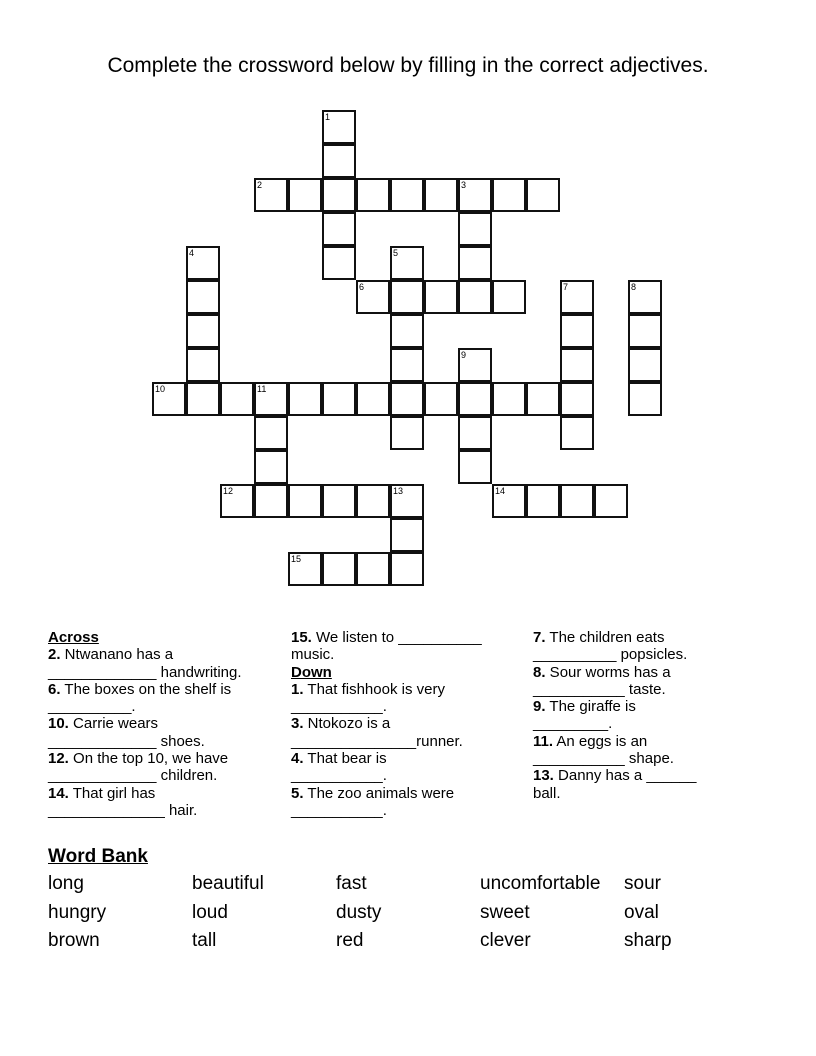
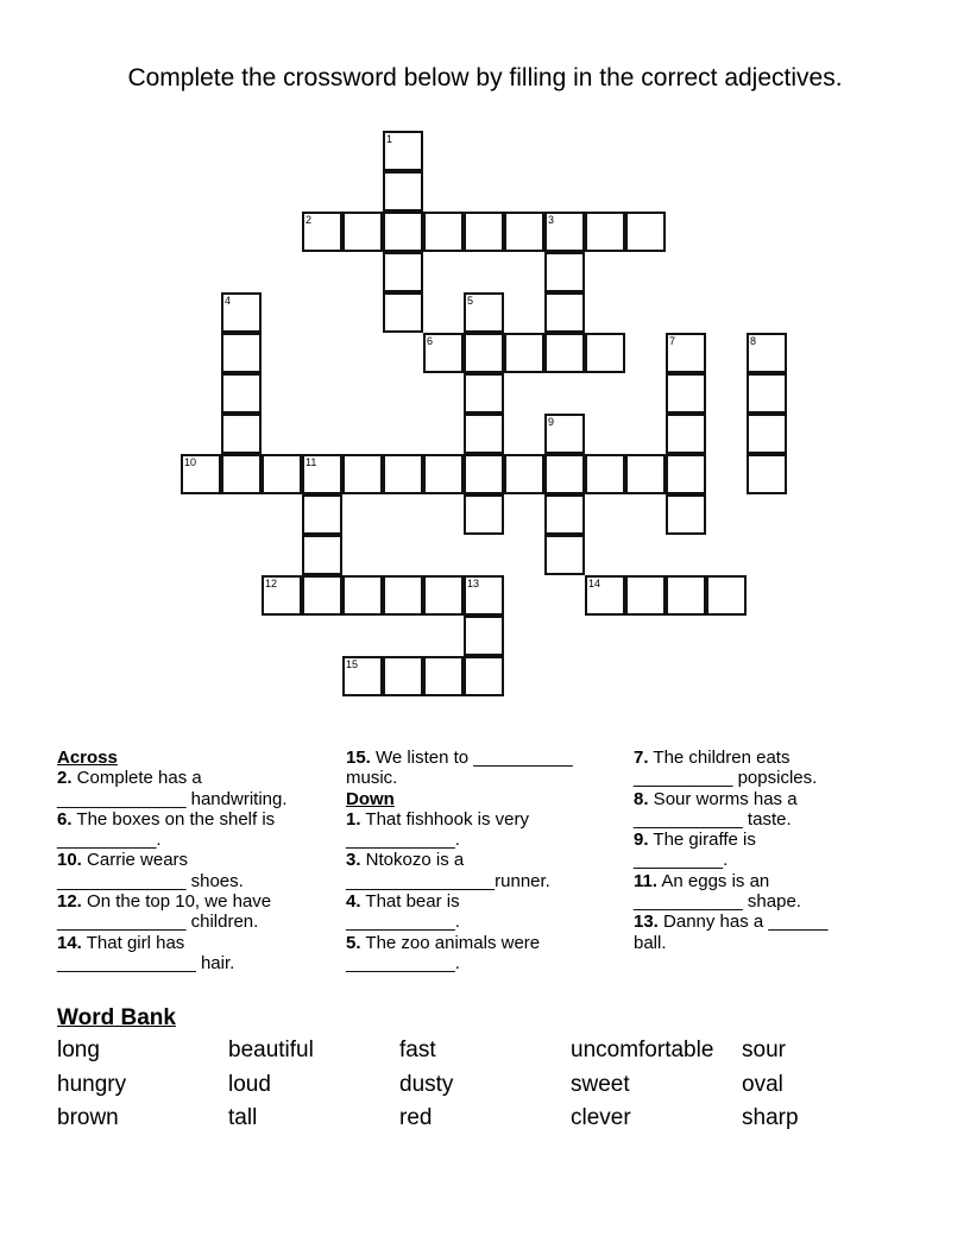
  Complete the crossword below by filling in the correct adjectives.
  1
  2
  3
  4
  5
  6
  7
  8
  9
  10
  11
  12
  13
  14
  15
  Across
- 2. Ntwanano has a _____________ handwriting.
+ 2. Complete has a _____________ handwriting.
  6. The boxes on the shelf is __________.
  10. Carrie wears _____________ shoes.
  12. On the top 10, we have _____________ children.
  14. That girl has ______________ hair.
  15. We listen to __________ music.
  Down
  1. That fishhook is very ___________.
  3. Ntokozo is a _______________runner.
  4. That bear is ___________.
  5. The zoo animals were ___________.
  7. The children eats __________ popsicles.
  8. Sour worms has a ___________ taste.
  9. The giraffe is _________.
  11. An eggs is an ___________ shape.
  13. Danny has a ______ ball.
  Word Bank
  long
  beautiful
  fast
  uncomfortable
  sour
  hungry
  loud
  dusty
  sweet
  oval
  brown
  tall
  red
  clever
  sharp
